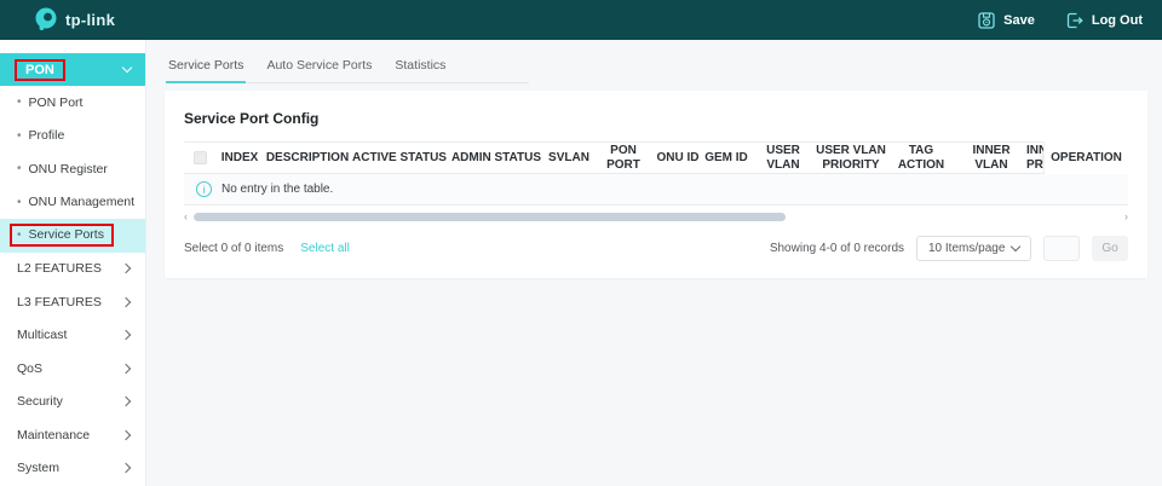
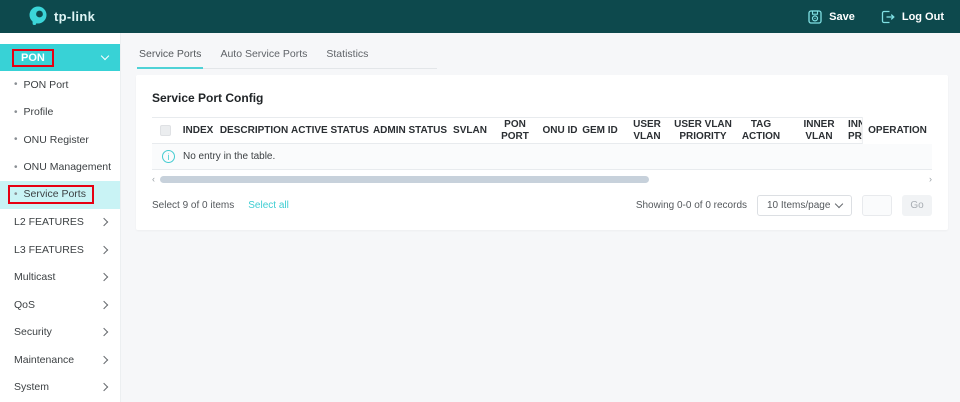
  tp-link
  Save
  Log Out
  PON
  •
  PON Port
  •
  Profile
  •
  ONU Register
  •
  ONU Management
  •
  Service Ports
  L2 FEATURES
  L3 FEATURES
  Multicast
  QoS
  Security
  Maintenance
  System
  Service Ports
  Auto Service Ports
  Statistics
  Service Port Config
  INDEX
  DESCRIPTION
  ACTIVE STATUS
  ADMIN STATUS
  SVLAN
  PON PORT
  ONU ID
  GEM ID
  USER VLAN
  USER VLAN PRIORITY
  TAG ACTION
  INNER VLAN
  OPERATION
  i
  No entry in the table.
  ‹
  ›
- Select 0 of 0 items
+ Select 9 of 0 items
  Select all
- Showing 4-0 of 0 records
+ Showing 0-0 of 0 records
  10 Items/page
  Go
